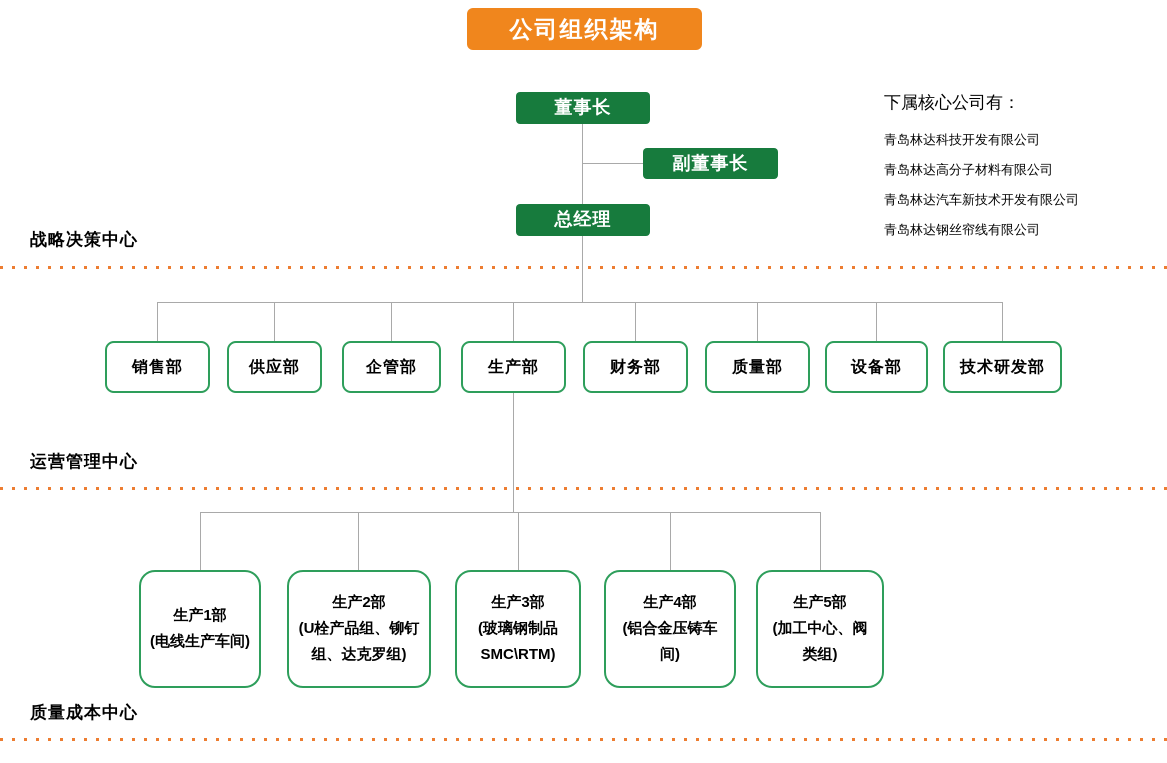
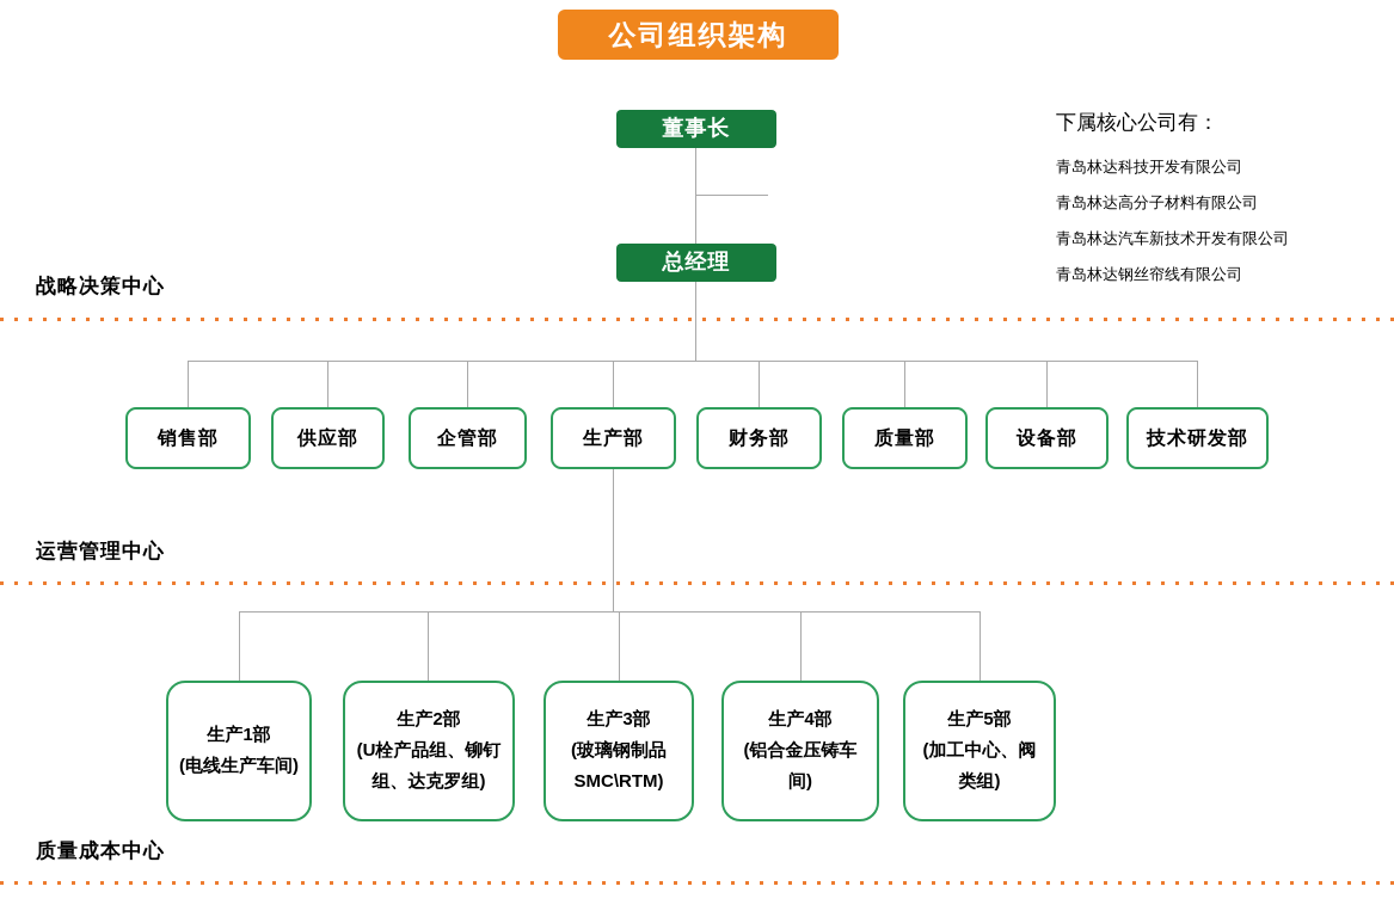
  公司组织架构
  董事长
- 副董事长
  总经理
  销售部
  供应部
  企管部
  生产部
  财务部
  质量部
  设备部
  技术研发部
  生产1部
  (电线生产车间)
  生产2部
  (U栓产品组、铆钉组、达克罗组)
  生产3部
  (玻璃钢制品SMC\RTM)
  生产4部
  (铝合金压铸车间)
  生产5部
  (加工中心、阀类组)
  战略决策中心
  运营管理中心
  质量成本中心
  下属核心公司有：
  青岛林达科技开发有限公司
  青岛林达高分子材料有限公司
  青岛林达汽车新技术开发有限公司
  青岛林达钢丝帘线有限公司
